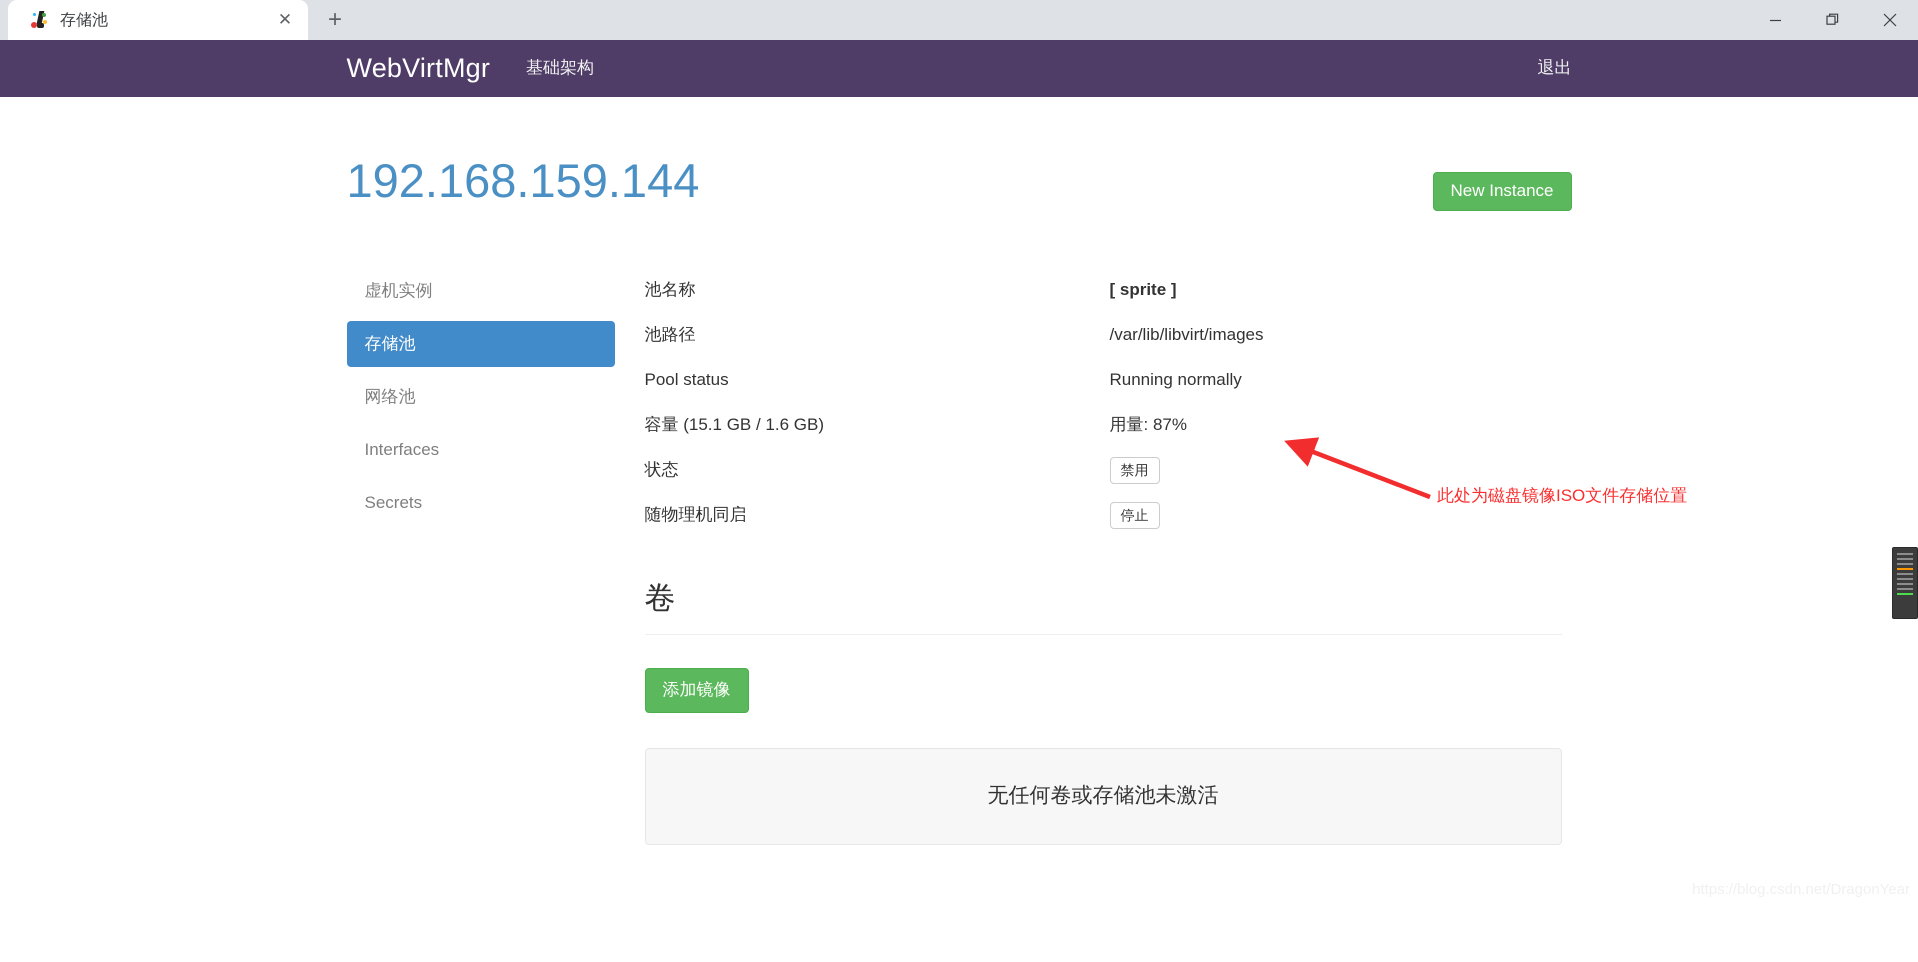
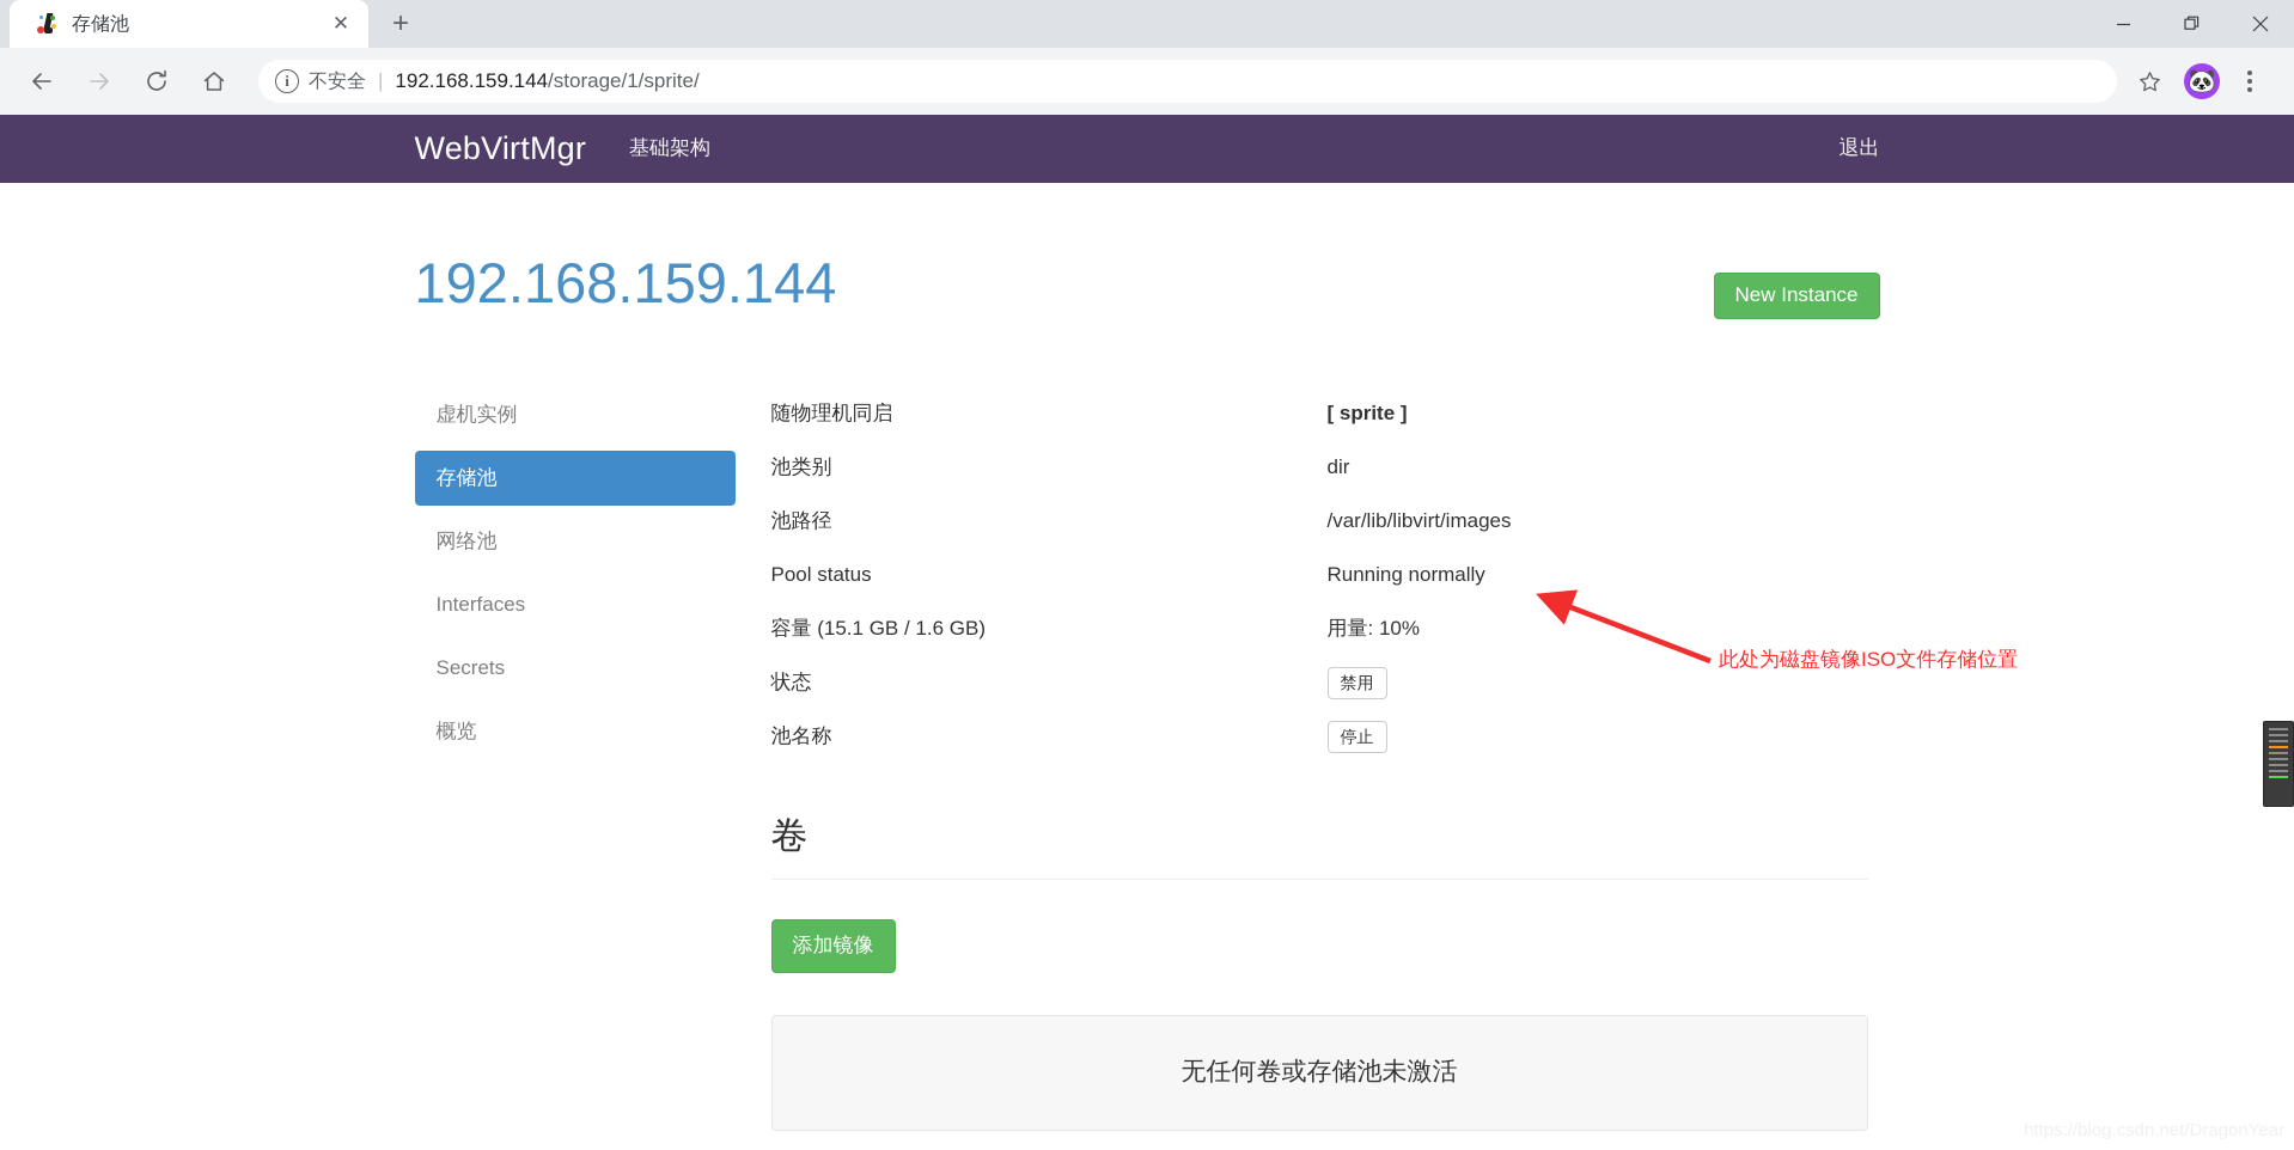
  存储池
  ✕
  +
+ i
+ 不安全
+ |
+ 192.168.159.144/storage/1/sprite/
+ 🐼
  WebVirtMgr
  基础架构
  退出
  192.168.159.144
  New Instance
  虚机实例
  存储池
  网络池
  Interfaces
  Secrets
+ 概览
- 池名称
+ 随物理机同启
  [ sprite ]
+ 池类别
+ dir
  池路径
  /var/lib/libvirt/images
  Pool status
  Running normally
  容量 (15.1 GB / 1.6 GB)
- 用量: 87%
+ 用量: 10%
  状态
  禁用
- 随物理机同启
+ 池名称
  停止
  卷
  添加镜像
  无任何卷或存储池未激活
  此处为磁盘镜像ISO文件存储位置
